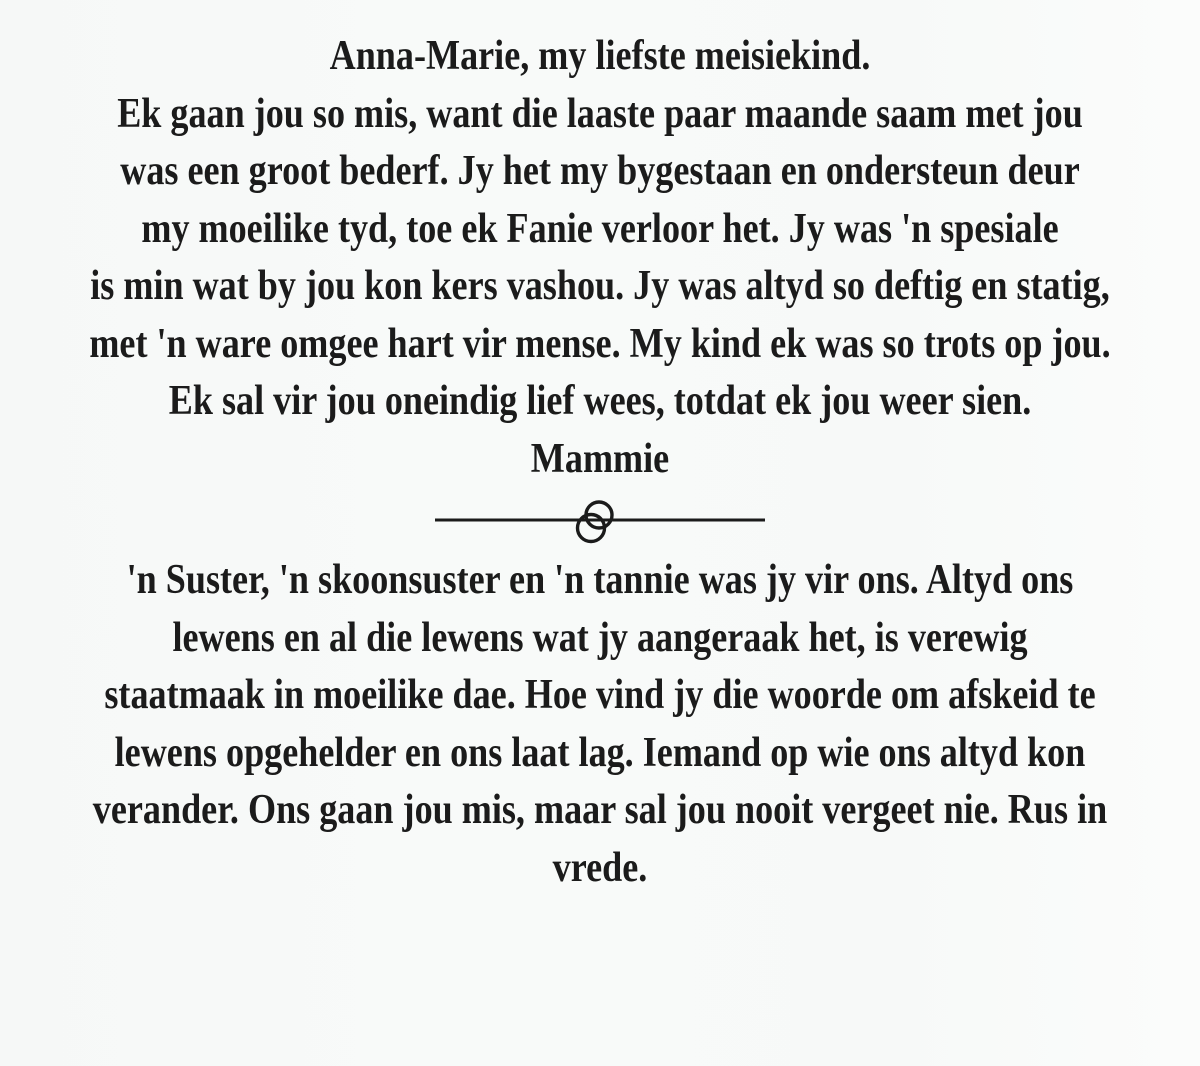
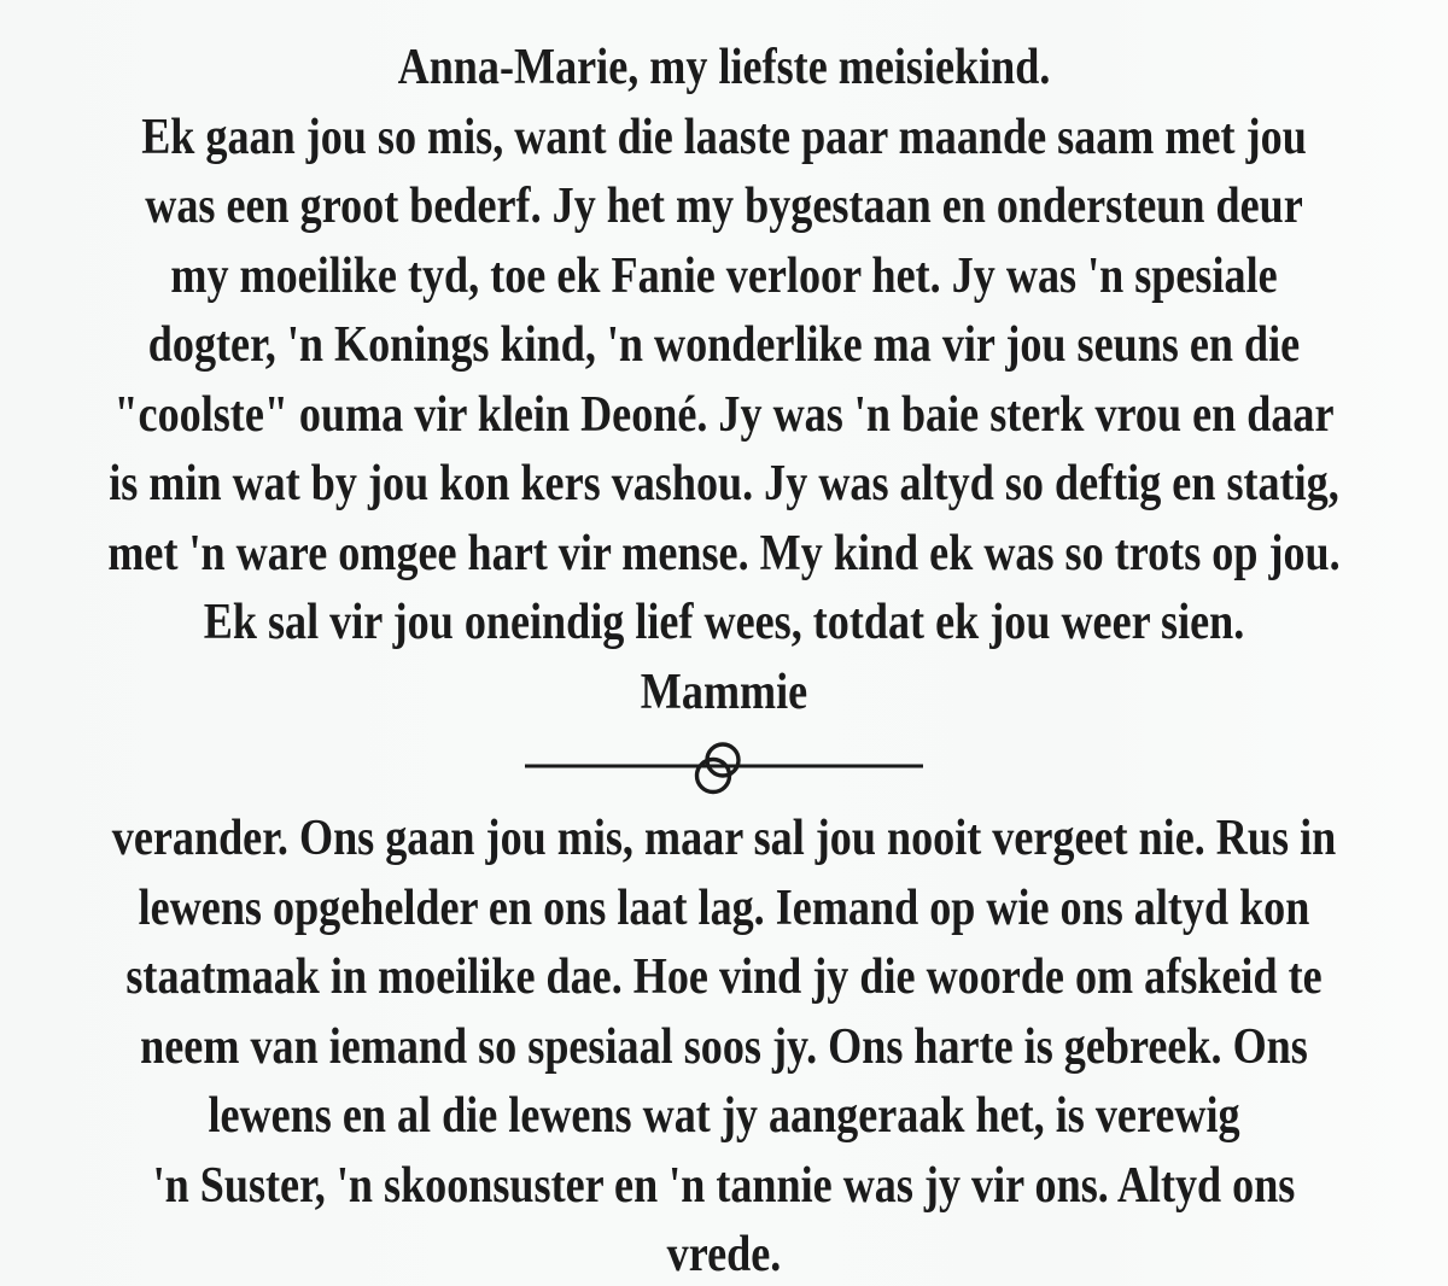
  Anna-Marie, my liefste meisiekind.
  Ek gaan jou so mis, want die laaste paar maande saam met jou
  was een groot bederf. Jy het my bygestaan en ondersteun deur
  my moeilike tyd, toe ek Fanie verloor het. Jy was 'n spesiale
+ dogter, 'n Konings kind, 'n wonderlike ma vir jou seuns en die
+ "coolste" ouma vir klein Deoné. Jy was 'n baie sterk vrou en daar
  is min wat by jou kon kers vashou. Jy was altyd so deftig en statig,
  met 'n ware omgee hart vir mense. My kind ek was so trots op jou.
  Ek sal vir jou oneindig lief wees, totdat ek jou weer sien.
  Mammie
- 'n Suster, 'n skoonsuster en 'n tannie was jy vir ons. Altyd ons
+ verander. Ons gaan jou mis, maar sal jou nooit vergeet nie. Rus in
- lewens en al die lewens wat jy aangeraak het, is verewig
+ lewens opgehelder en ons laat lag. Iemand op wie ons altyd kon
  staatmaak in moeilike dae. Hoe vind jy die woorde om afskeid te
+ neem van iemand so spesiaal soos jy. Ons harte is gebreek. Ons
- lewens opgehelder en ons laat lag. Iemand op wie ons altyd kon
+ lewens en al die lewens wat jy aangeraak het, is verewig
- verander. Ons gaan jou mis, maar sal jou nooit vergeet nie. Rus in
+ 'n Suster, 'n skoonsuster en 'n tannie was jy vir ons. Altyd ons
  vrede.
